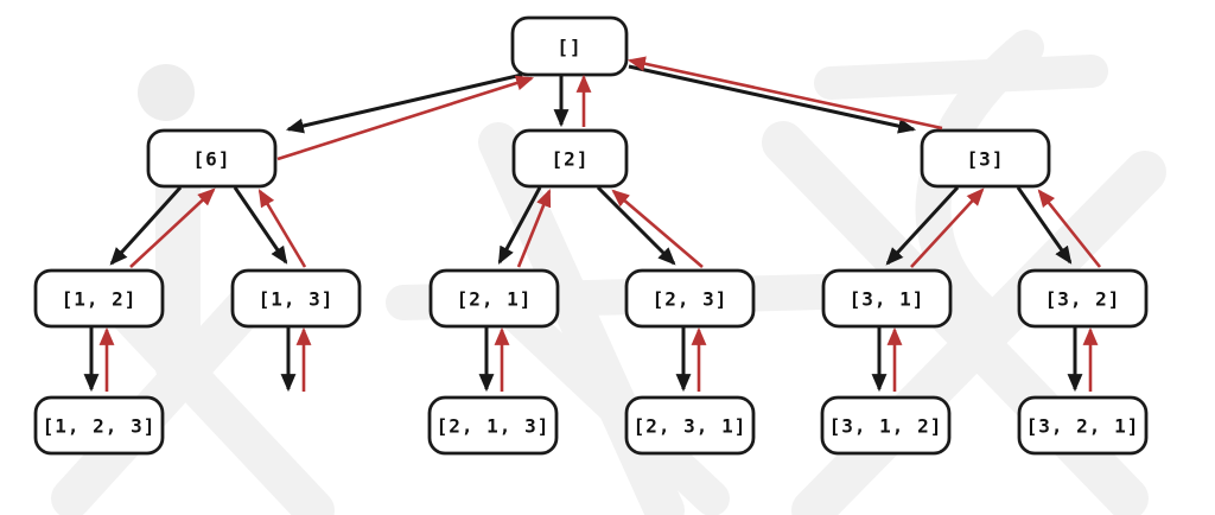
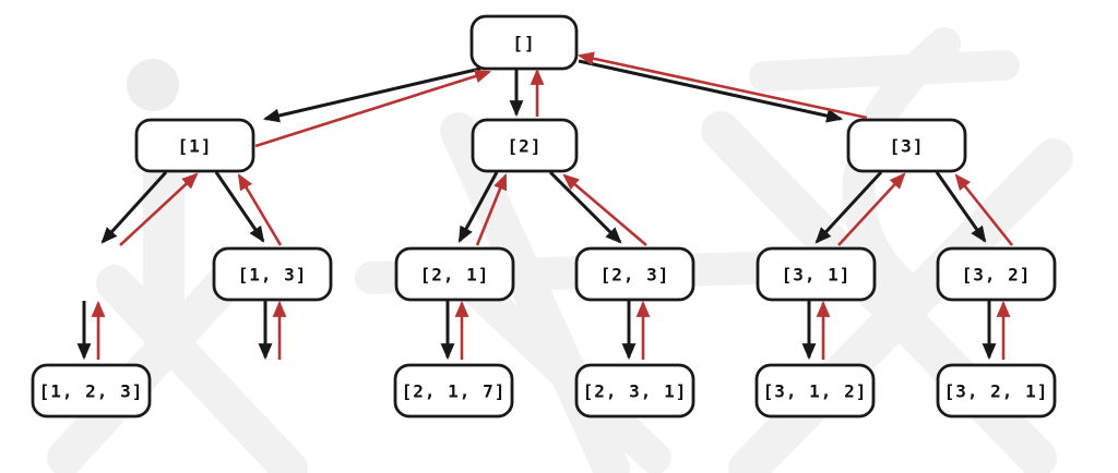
  []
- [6]
+ [1]
  [2]
  [3]
- [1, 2]
  [1, 3]
  [2, 1]
  [2, 3]
  [3, 1]
  [3, 2]
  [1, 2, 3]
- [2, 1, 3]
+ [2, 1, 7]
  [2, 3, 1]
  [3, 1, 2]
  [3, 2, 1]
